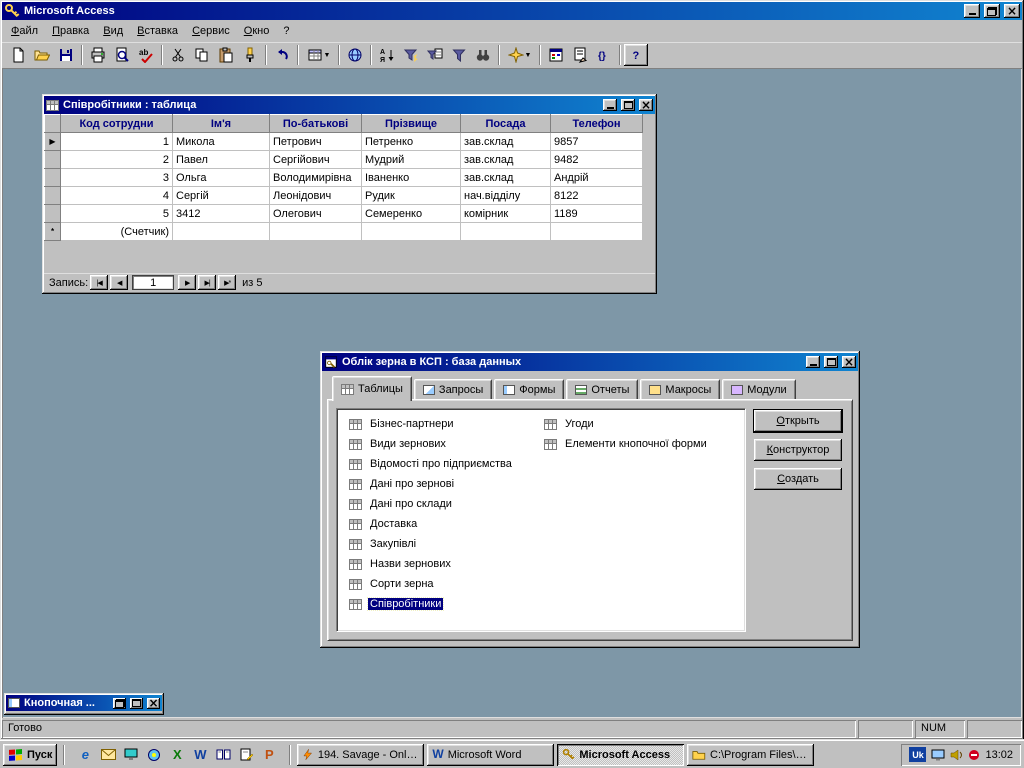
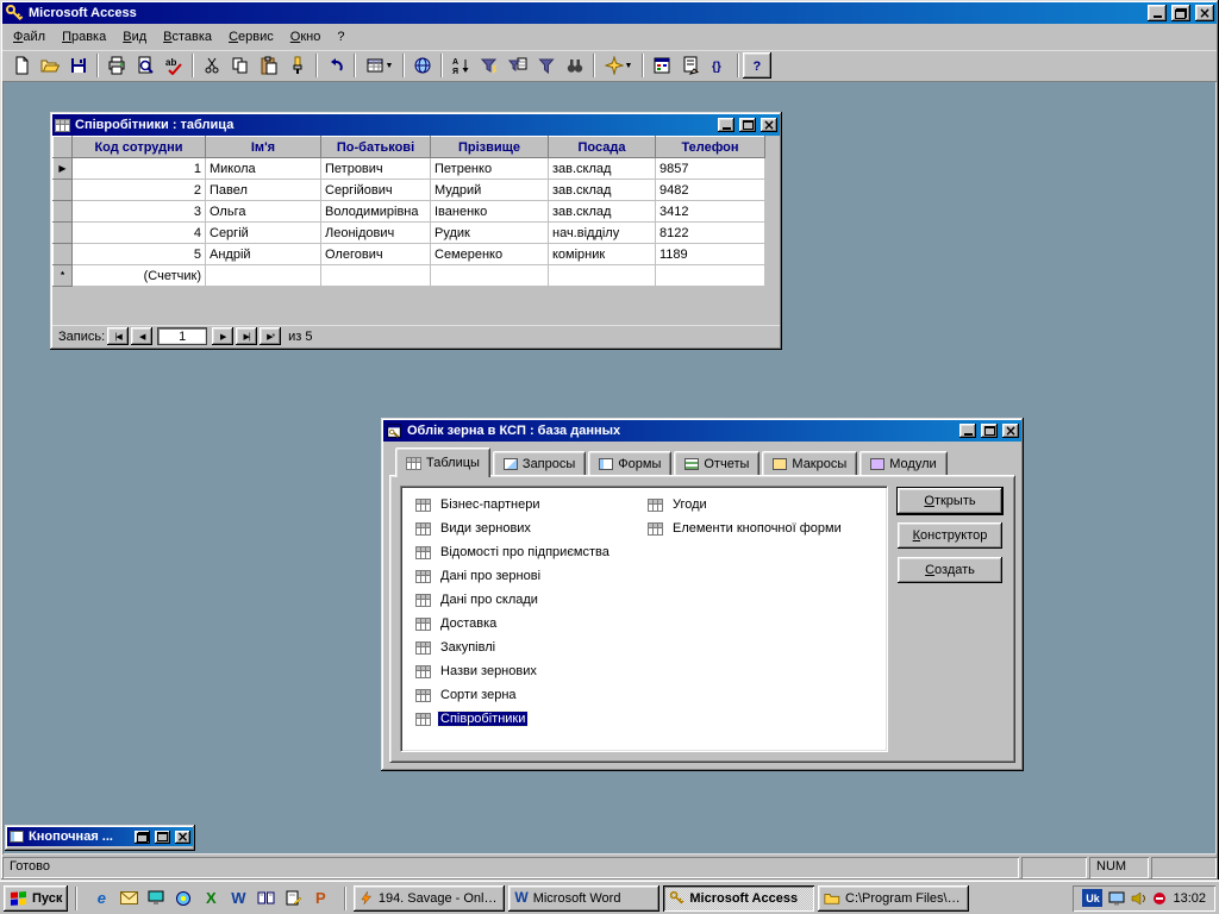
  Microsoft Access
  ×
  Файл
  Правка
  Вид
  Вставка
  Сервис
  Окно
  ?
  ab
  {}
  ?
  Співробітники : таблица
  ×
  	Код сотрудни	Ім'я	По-батькові	Прізвище	Посада	Телефон
  ▶	1	Микола	Петрович	Петренко	зав.склад	9857
  	2	Павел	Сергійович	Мудрий	зав.склад	9482
- 	3	Ольга	Володимирівна	Іваненко	зав.склад	Андрій
+ 	3	Ольга	Володимирівна	Іваненко	зав.склад	3412
  	4	Сергій	Леонідович	Рудик	нач.відділу	8122
- 	5	3412	Олегович	Семеренко	комірник	1189
+ 	5	Андрій	Олегович	Семеренко	комірник	1189
  *	(Счетчик)
  Запись:
  1
  из 5
  Облік зерна в КСП : база данных
  ×
  Таблицы
  Запросы
  Формы
  Отчеты
  Макросы
  Модули
  Бізнес-партнери
  Види зернових
  Відомості про підприємства
  Дані про зернові
  Дані про склади
  Доставка
  Закупівлі
  Назви зернових
  Сорти зерна
  Співробітники
  Угоди
  Елементи кнопочної форми
  Открыть
  Конструктор
  Создать
  Кнопочная ...
  ×
  Готово
  NUM
  Пуск
  e
  X
  W
  P
  194. Savage - Only .
  W
  Microsoft Word
  Microsoft Access
  C:\Program Files\A..
  Uk
  13:02
